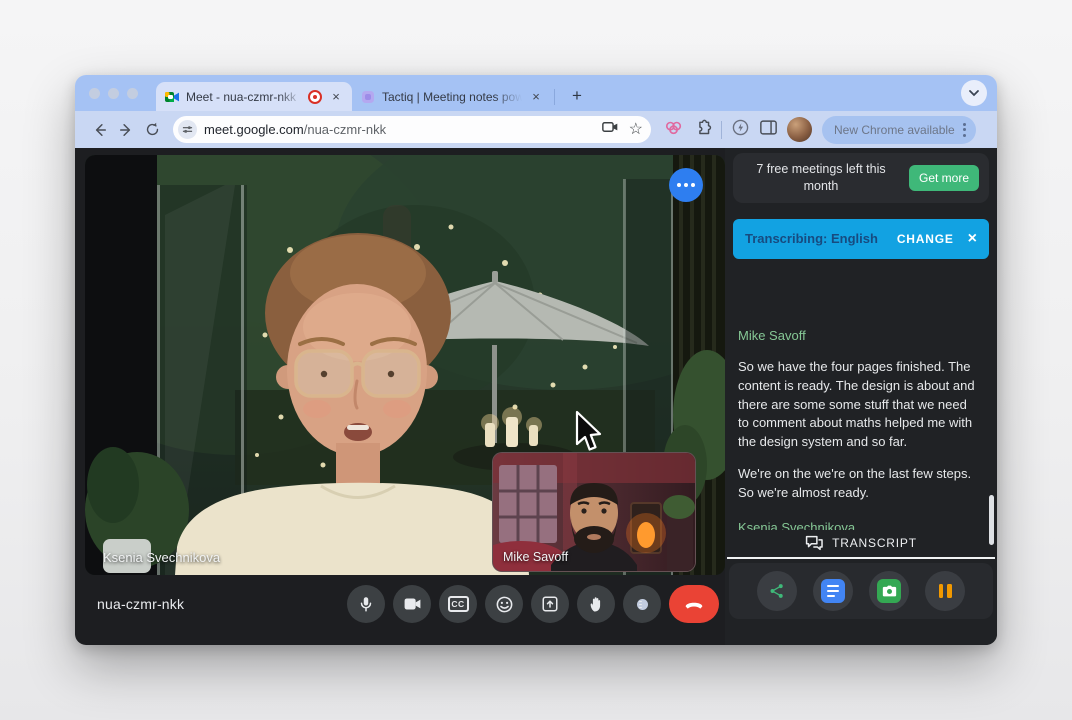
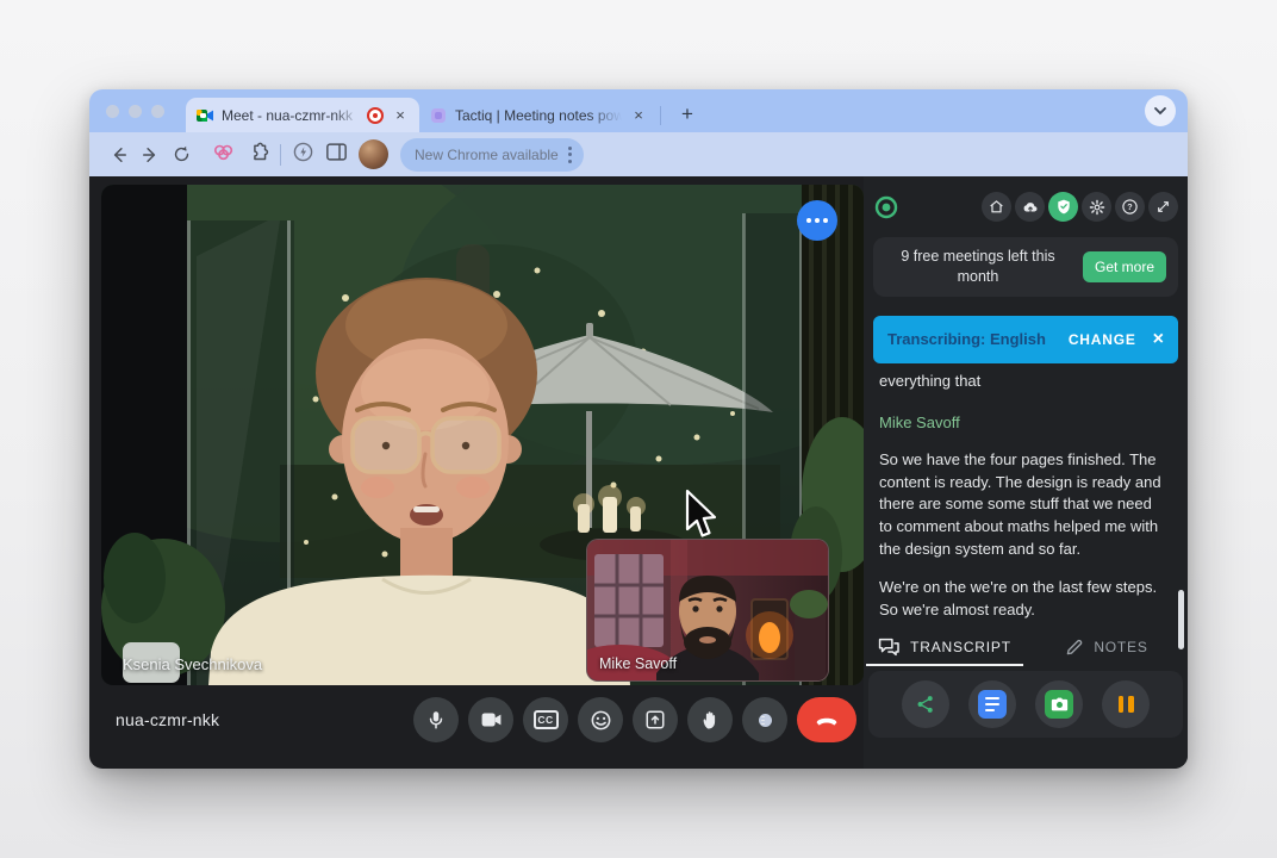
  Meet - nua-czmr-nkk
  ×
  Tactiq | Meeting notes pow
  ×
  +
- meet.google.com
- /nua-czmr-nkk
- ☆
  New Chrome available
  Ksenia Svechnikova
  Mike Savoff
  nua-czmr-nkk
  CC
+ ?
- 7 free meetings left this month
+ 9 free meetings left this month
  Get more
  Transcribing: English
  CHANGE
  ×
+ everything that
  Mike Savoff
- So we have the four pages finished. The content is ready. The design is about and there are some some stuff that we need to comment about maths helped me with the design system and so far.
+ So we have the four pages finished. The content is ready. The design is ready and there are some some stuff that we need to comment about maths helped me with the design system and so far.
  We're on the we're on the last few steps. So we're almost ready.
  TRANSCRIPT
+ NOTES
